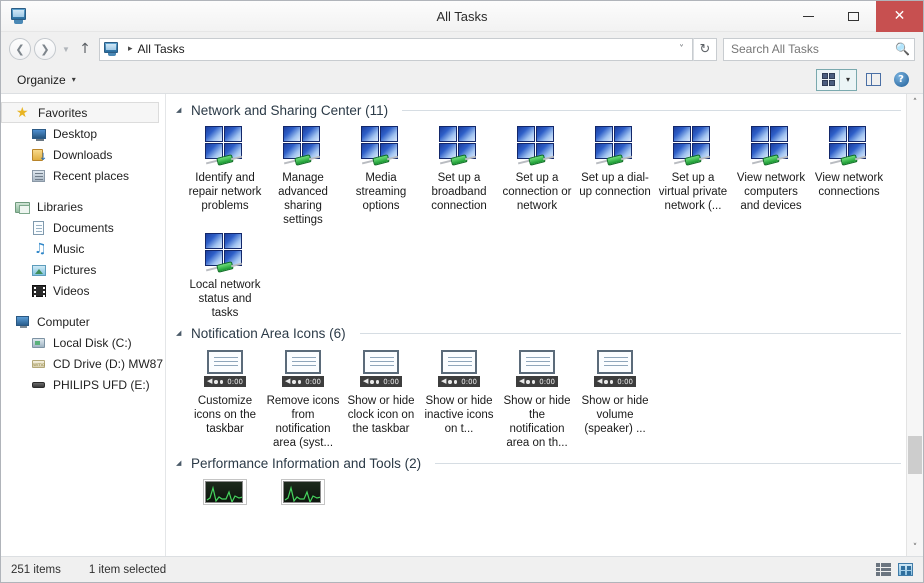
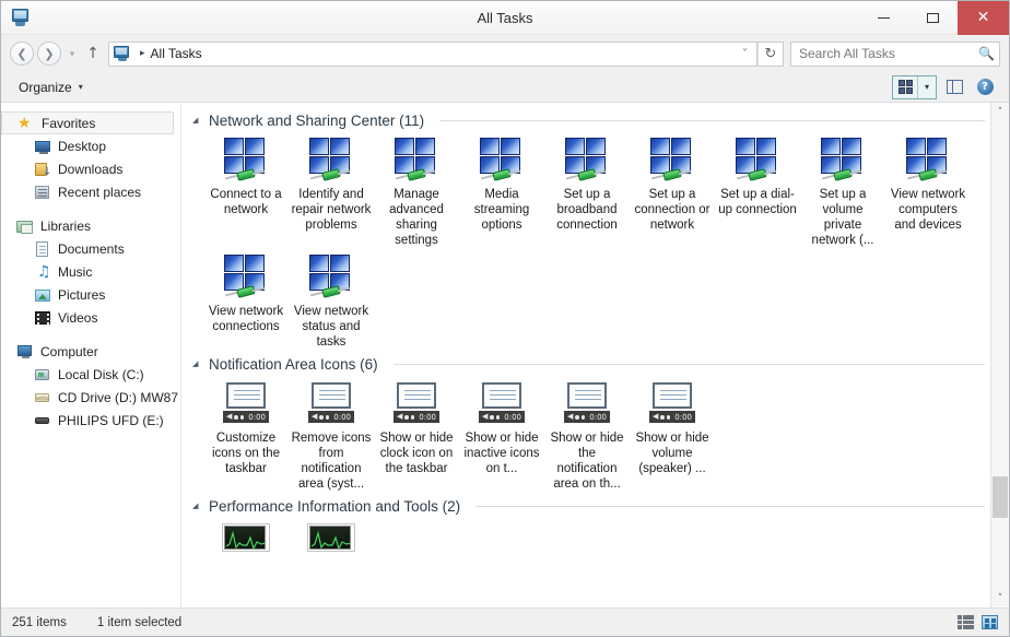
  All Tasks
  ✕
  ❮
  ❯
  ▼
  ↑
  ▸
  All Tasks
  ˅
  ↻
  Search All Tasks
  🔍
  Organize
  ▾
  ▾
  ?
  ★
  Favorites
  Desktop
  ↓
  Downloads
  Recent places
  Libraries
  Documents
  ♫
  Music
  Pictures
  Videos
  Computer
  Local Disk (C:)
  CD Drive (D:) MW87
  PHILIPS UFD (E:)
  ◢
  Network and Sharing Center (11)
+ Connect to a network
  Identify and repair network problems
  Manage advanced sharing settings
  Media streaming options
  Set up a broadband connection
  Set up a connection or network
  Set up a dial-up connection
- Set up a virtual private network (...
+ Set up a volume private network (...
  View network computers and devices
  View network connections
- Local network status and tasks
+ View network status and tasks
  ◢
  Notification Area Icons (6)
  ◀
  0:00
  Customize icons on the taskbar
  ◀
  0:00
  Remove icons from notification area (syst...
  ◀
  0:00
  Show or hide clock icon on the taskbar
  ◀
  0:00
  Show or hide inactive icons on t...
  ◀
  0:00
  Show or hide the notification area on th...
  ◀
  0:00
  Show or hide volume (speaker) ...
  ◢
  Performance Information and Tools (2)
  ˄
  ˅
  251 items
  1 item selected
